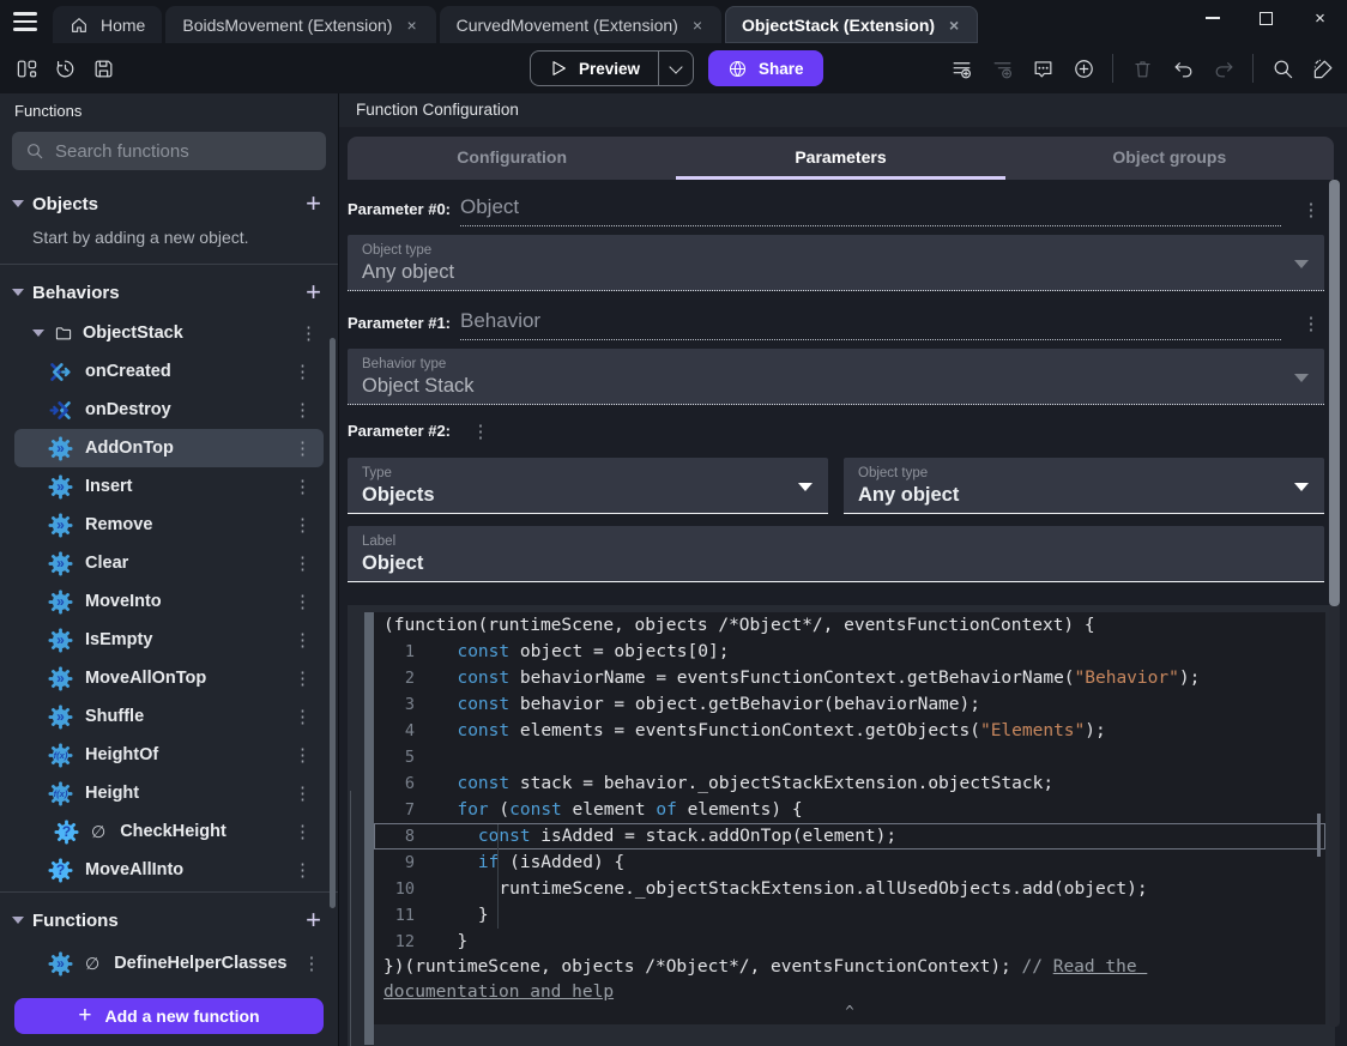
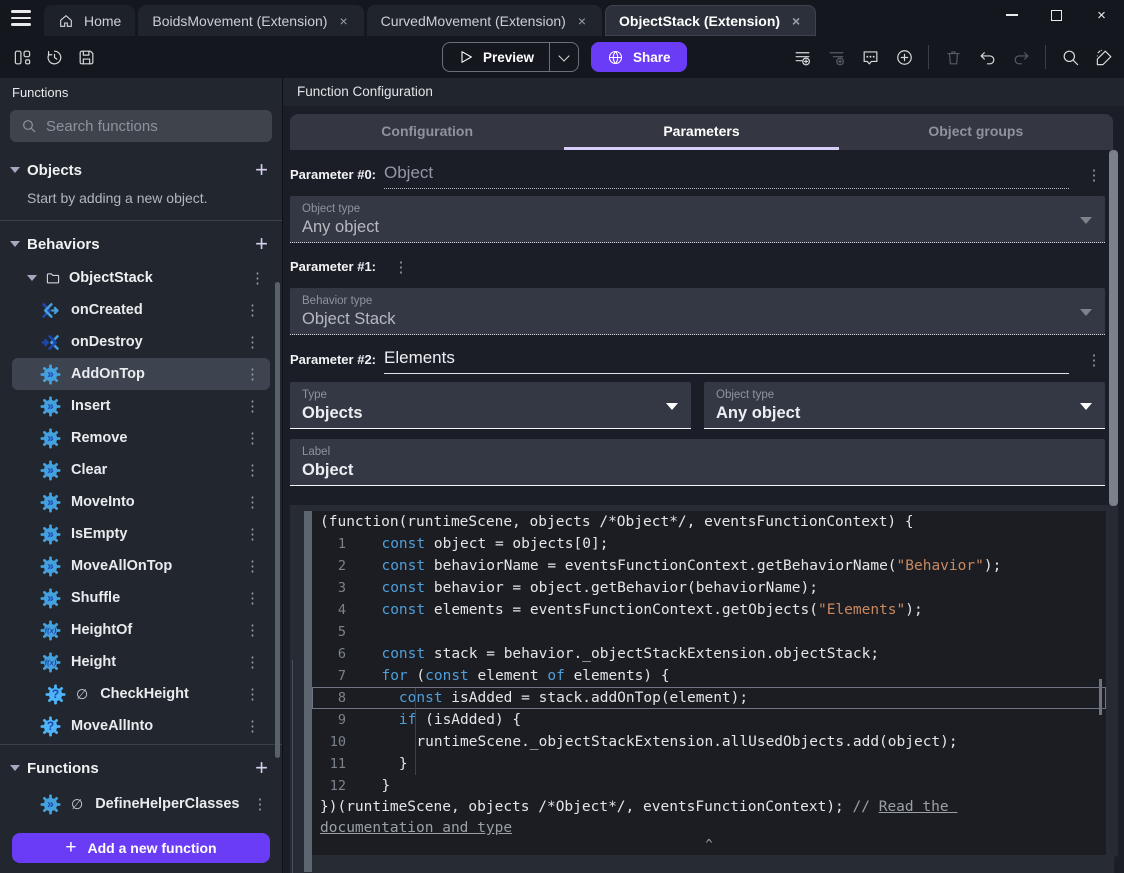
  Home
  BoidsMovement (Extension)
  ×
  CurvedMovement (Extension)
  ×
  ObjectStack (Extension)
  ×
  ×
  Preview
  Share
  Functions
  Search functions
  Objects
  +
  Start by adding a new object.
  Behaviors
  +
  ObjectStack
  ⋮
  onCreated
  ⋮
  onDestroy
  ⋮
  »
  AddOnTop
  ⋮
  »
  Insert
  ⋮
  »
  Remove
  ⋮
  »
  Clear
  ⋮
  »
  MoveInto
  ⋮
  »
  IsEmpty
  ⋮
  »
  MoveAllOnTop
  ⋮
  »
  Shuffle
  ⋮
  f(x)
  HeightOf
  ⋮
  f(x)
  Height
  ⋮
  ?
  ∅
  CheckHeight
  ⋮
  ?
  MoveAllInto
  ⋮
  Functions
  +
  »
  ∅
  DefineHelperClasses
  ⋮
  +
  Add a new function
  Function Configuration
  Configuration
  Parameters
  Object groups
  Parameter #0:
  Object
  ⋮
  Object type
  Any object
  Parameter #1:
- Behavior
  ⋮
  Behavior type
  Object Stack
  Parameter #2:
+ Elements
  ⋮
  Type
  Objects
  Object type
  Any object
  Label
  Object
  (function(runtimeScene, objects /*Object*/, eventsFunctionContext) {
  1
  const object = objects[0];
  2
  const behaviorName = eventsFunctionContext.getBehaviorName("Behavior");
  3
  const behavior = object.getBehavior(behaviorName);
  4
  const elements = eventsFunctionContext.getObjects("Elements");
  5
  6
  const stack = behavior._objectStackExtension.objectStack;
  7
  for (const element of elements) {
  8
  const isAdded = stack.addOnTop(element);
  9
  if (isAdded) {
  10
  runtimeScene._objectStackExtension.allUsedObjects.add(object);
  11
  }
  12
  }
- })(runtimeScene, objects /*Object*/, eventsFunctionContext); // Read the documentation and help
+ })(runtimeScene, objects /*Object*/, eventsFunctionContext); // Read the documentation and type
  ^
